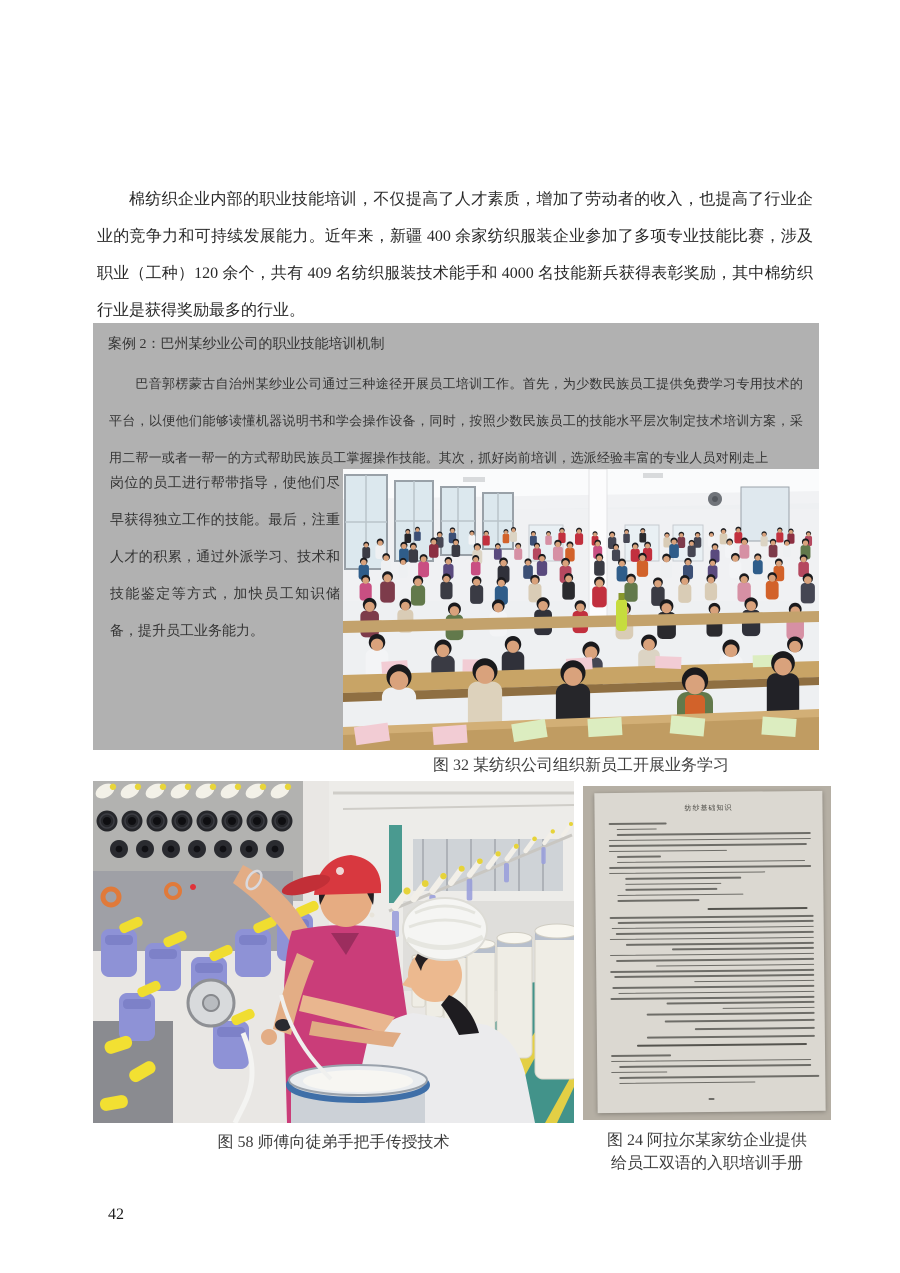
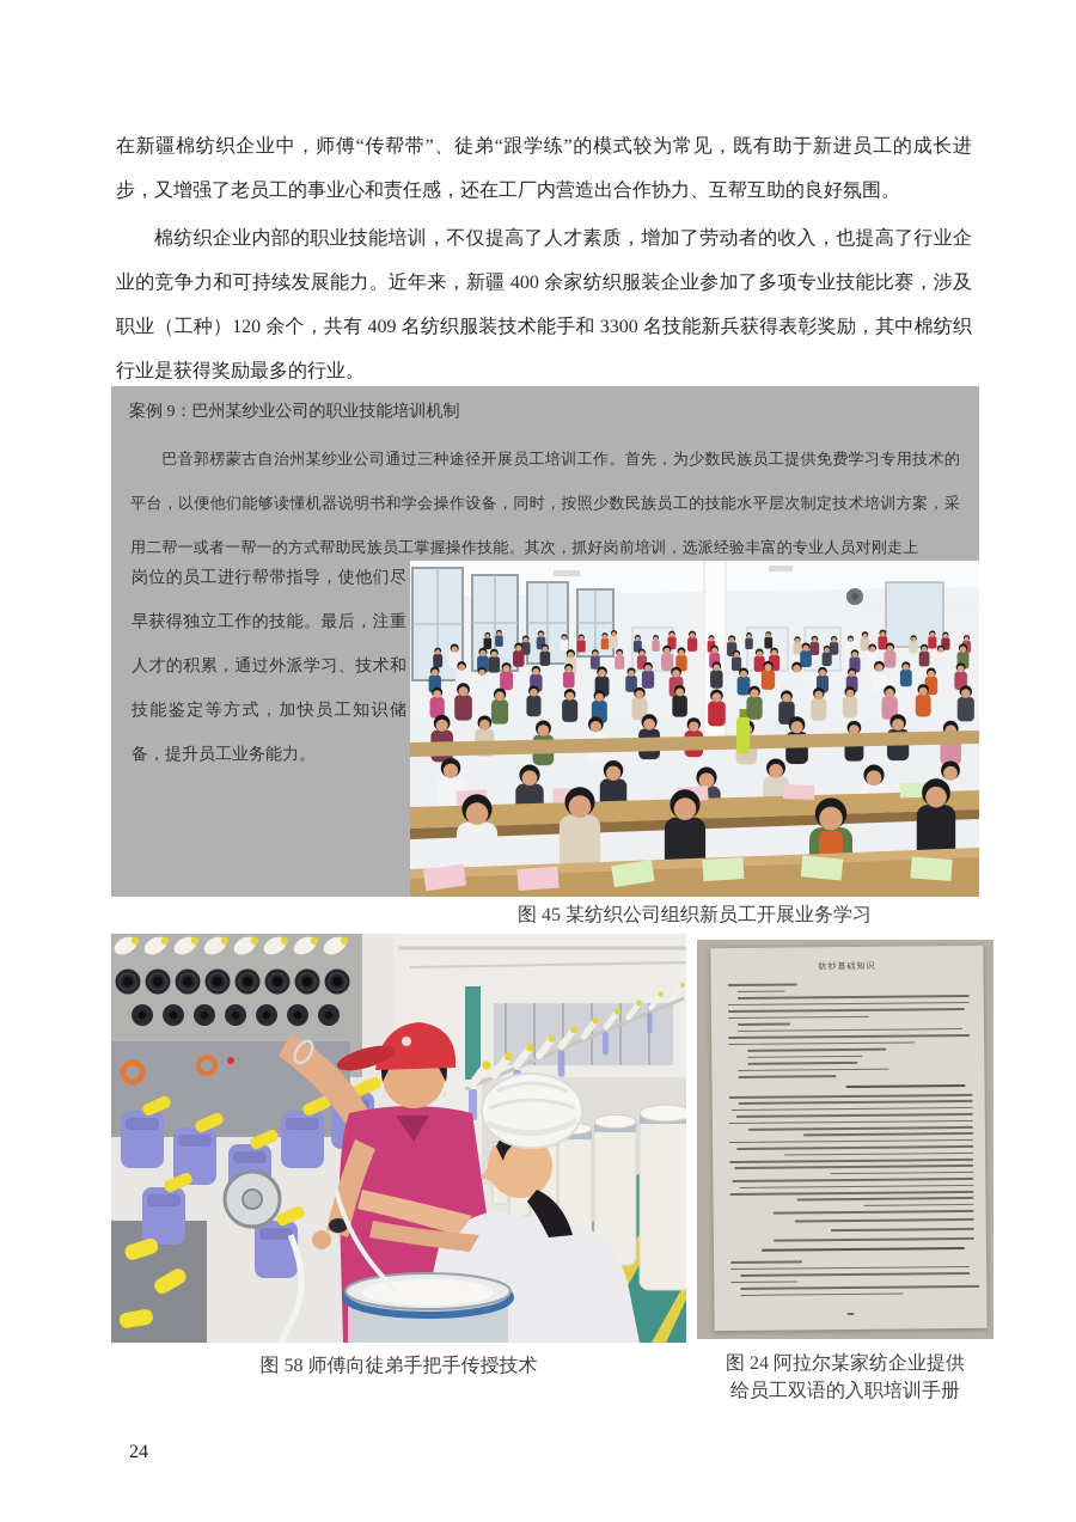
+ 在新疆棉纺织企业中，师傅“传帮带”、徒弟“跟学练”的模式较为常见，既有助于新进员工的成长进步，又增强了老员工的事业心和责任感，还在工厂内营造出合作协力、互帮互助的良好氛围。
- 棉纺织企业内部的职业技能培训，不仅提高了人才素质，增加了劳动者的收入，也提高了行业企业的竞争力和可持续发展能力。近年来，新疆 400 余家纺织服装企业参加了多项专业技能比赛，涉及职业（工种）120 余个，共有 409 名纺织服装技术能手和 4000 名技能新兵获得表彰奖励，其中棉纺织行业是获得奖励最多的行业。
+ 棉纺织企业内部的职业技能培训，不仅提高了人才素质，增加了劳动者的收入，也提高了行业企业的竞争力和可持续发展能力。近年来，新疆 400 余家纺织服装企业参加了多项专业技能比赛，涉及职业（工种）120 余个，共有 409 名纺织服装技术能手和 3300 名技能新兵获得表彰奖励，其中棉纺织行业是获得奖励最多的行业。
- 案例 2：巴州某纱业公司的职业技能培训机制
+ 案例 9：巴州某纱业公司的职业技能培训机制
  巴音郭楞蒙古自治州某纱业公司通过三种途径开展员工培训工作。首先，为少数民族员工提供免费学习专用技术的平台，以便他们能够读懂机器说明书和学会操作设备，同时，按照少数民族员工的技能水平层次制定技术培训方案，采用二帮一或者一帮一的方式帮助民族员工掌握操作技能。其次，抓好岗前培训，选派经验丰富的专业人员对刚走上
  岗位的员工进行帮带指导，使他们尽早获得独立工作的技能。最后，注重人才的积累，通过外派学习、技术和技能鉴定等方式，加快员工知识储备，提升员工业务能力。
- 图 32 某纺织公司组织新员工开展业务学习
+ 图 45 某纺织公司组织新员工开展业务学习
  纺纱基础知识
  图 58 师傅向徒弟手把手传授技术
  图 24 阿拉尔某家纺企业提供
  给员工双语的入职培训手册
- 42
+ 24
